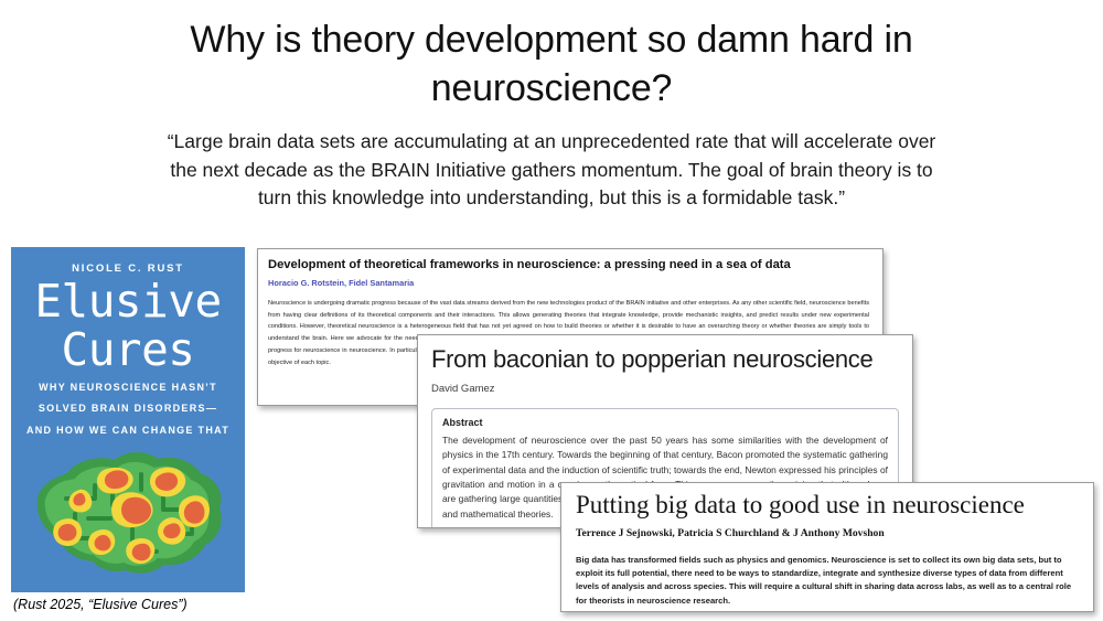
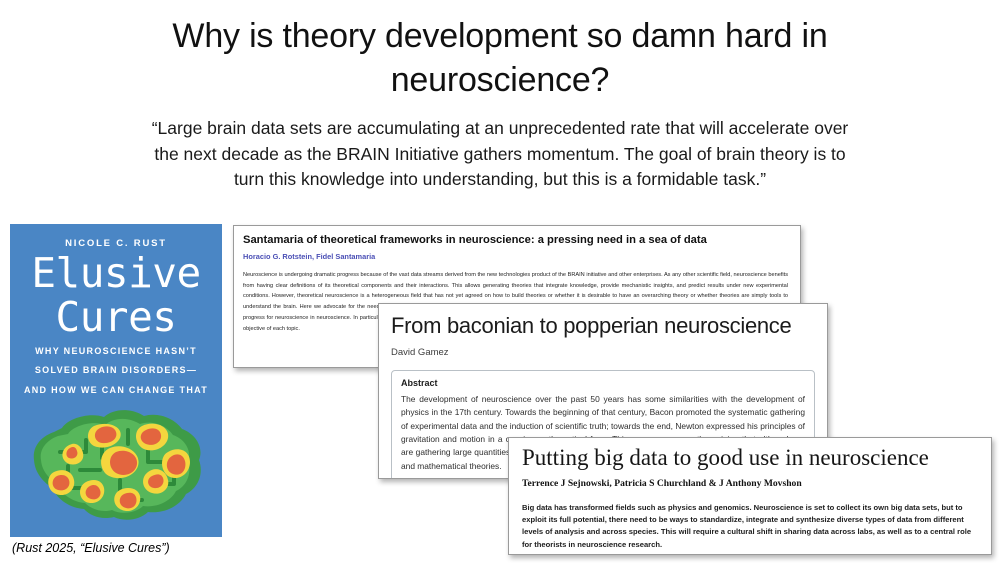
  Why is theory development so damn hard in neuroscience?
  “Large brain data sets are accumulating at an unprecedented rate that will accelerate over the next decade as the BRAIN Initiative gathers momentum. The goal of brain theory is to turn this knowledge into understanding, but this is a formidable task.”
  NICOLE C. RUST
  Elusive
  Cures
  WHY NEUROSCIENCE HASN’T
  SOLVED BRAIN DISORDERS—
  AND HOW WE CAN CHANGE THAT
  (Rust 2025, “Elusive Cures”)
- Development of theoretical frameworks in neuroscience: a pressing need in a sea of data
+ Santamaria of theoretical frameworks in neuroscience: a pressing need in a sea of data
  Horacio G. Rotstein, Fidel Santamaria
  From baconian to popperian neuroscience
  David Gamez
  Abstract
  The development of neuroscience over the past 50 years has some similarities with the development of physics in the 17th century. Towards the beginning of that century, Bacon promoted the systematic gathering of experimental data and the induction of scientific truth; towards the end, Newton expressed his principles of gravitation and motion in a are gathering large quantitie and mathematical theories.
  Putting big data to good use in neuroscience
  Terrence J Sejnowski, Patricia S Churchland & J Anthony Movshon
  Big data has transformed fields such as physics and genomics. Neuroscience is set to collect its own big data sets, but to exploit its full potential, there need to be ways to standardize, integrate and synthesize diverse types of data from different levels of analysis and across species. This will require a cultural shift in sharing data across labs, as well as to a central role for theorists in neuroscience research.
